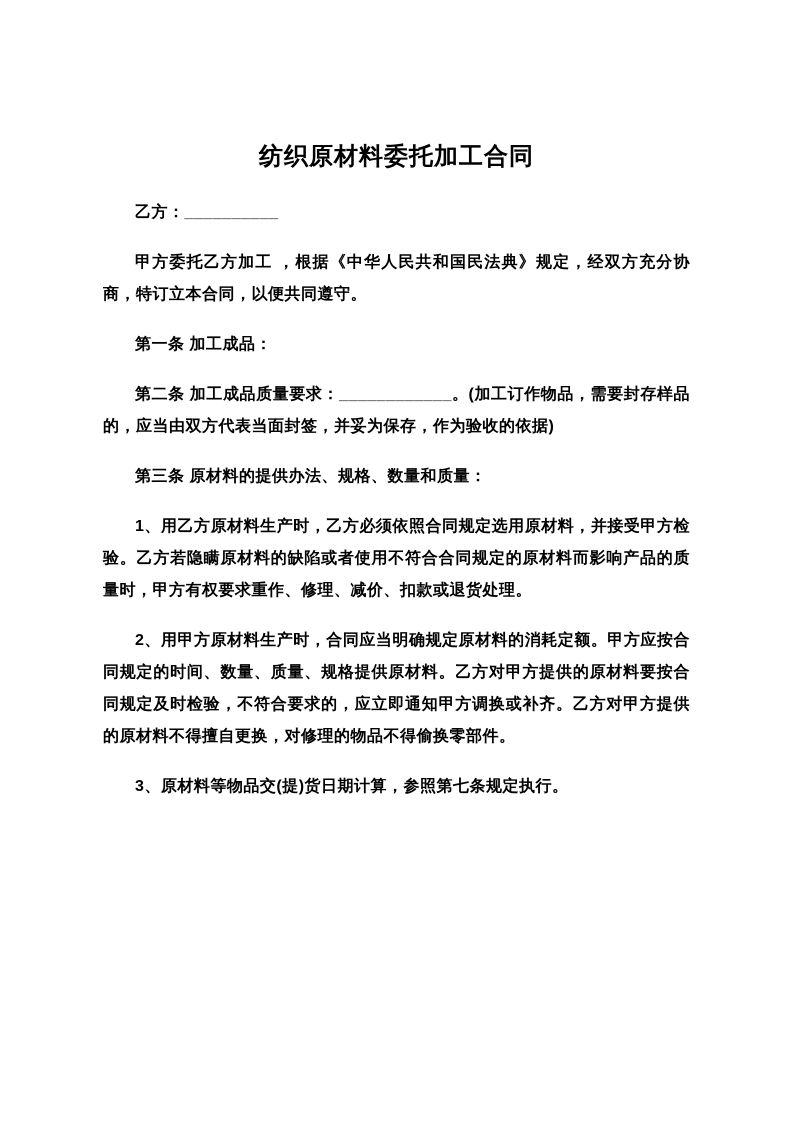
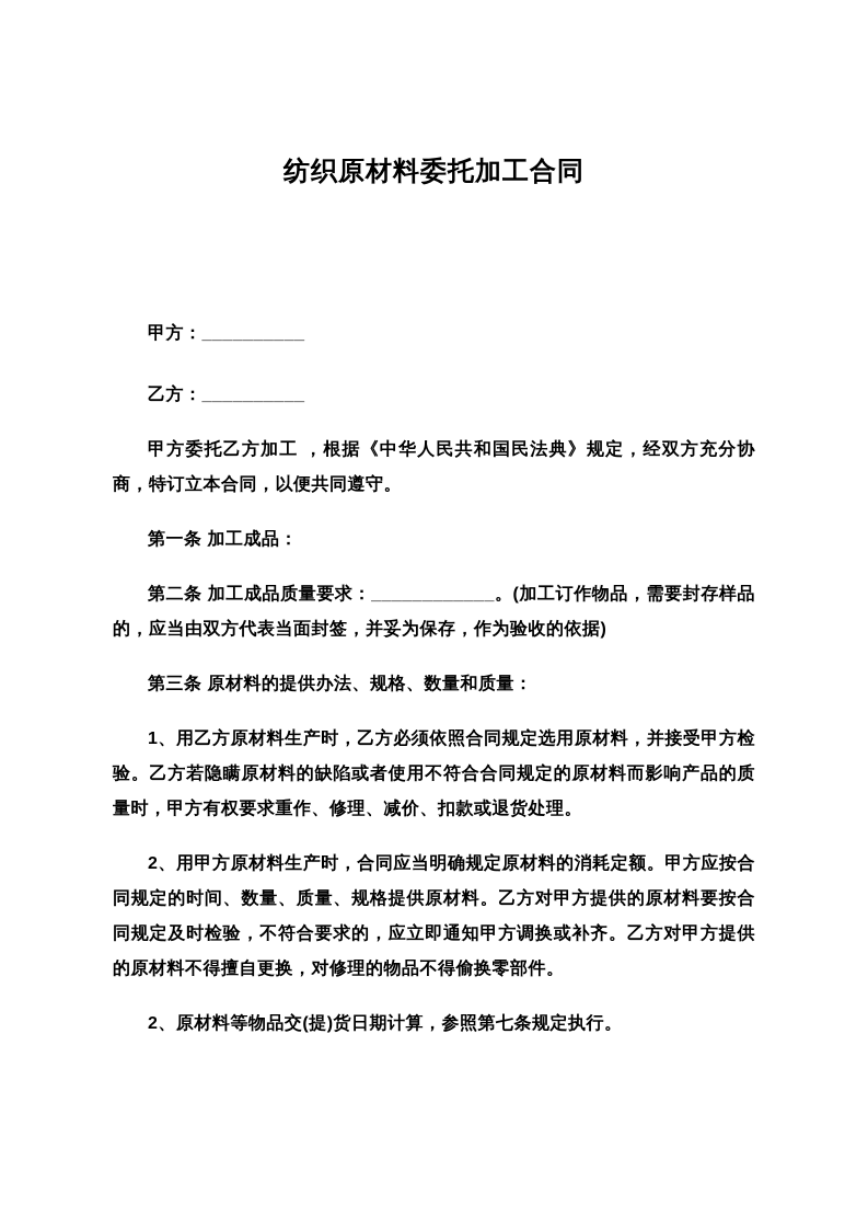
  纺织原材料委托加工合同
+ 甲方：__________
  乙方：__________
  甲方委托乙方加工 ，根据《中华人民共和国民法典》规定，经双方充分协商，特订立本合同，以便共同遵守。
  第一条 加工成品：
  第二条 加工成品质量要求：____________。(加工订作物品，需要封存样品的，应当由双方代表当面封签，并妥为保存，作为验收的依据)
  第三条 原材料的提供办法、规格、数量和质量：
  1、用乙方原材料生产时，乙方必须依照合同规定选用原材料，并接受甲方检验。乙方若隐瞒原材料的缺陷或者使用不符合合同规定的原材料而影响产品的质量时，甲方有权要求重作、修理、减价、扣款或退货处理。
  2、用甲方原材料生产时，合同应当明确规定原材料的消耗定额。甲方应按合同规定的时间、数量、质量、规格提供原材料。乙方对甲方提供的原材料要按合同规定及时检验，不符合要求的，应立即通知甲方调换或补齐。乙方对甲方提供的原材料不得擅自更换，对修理的物品不得偷换零部件。
- 3、原材料等物品交(提)货日期计算，参照第七条规定执行。
+ 2、原材料等物品交(提)货日期计算，参照第七条规定执行。
